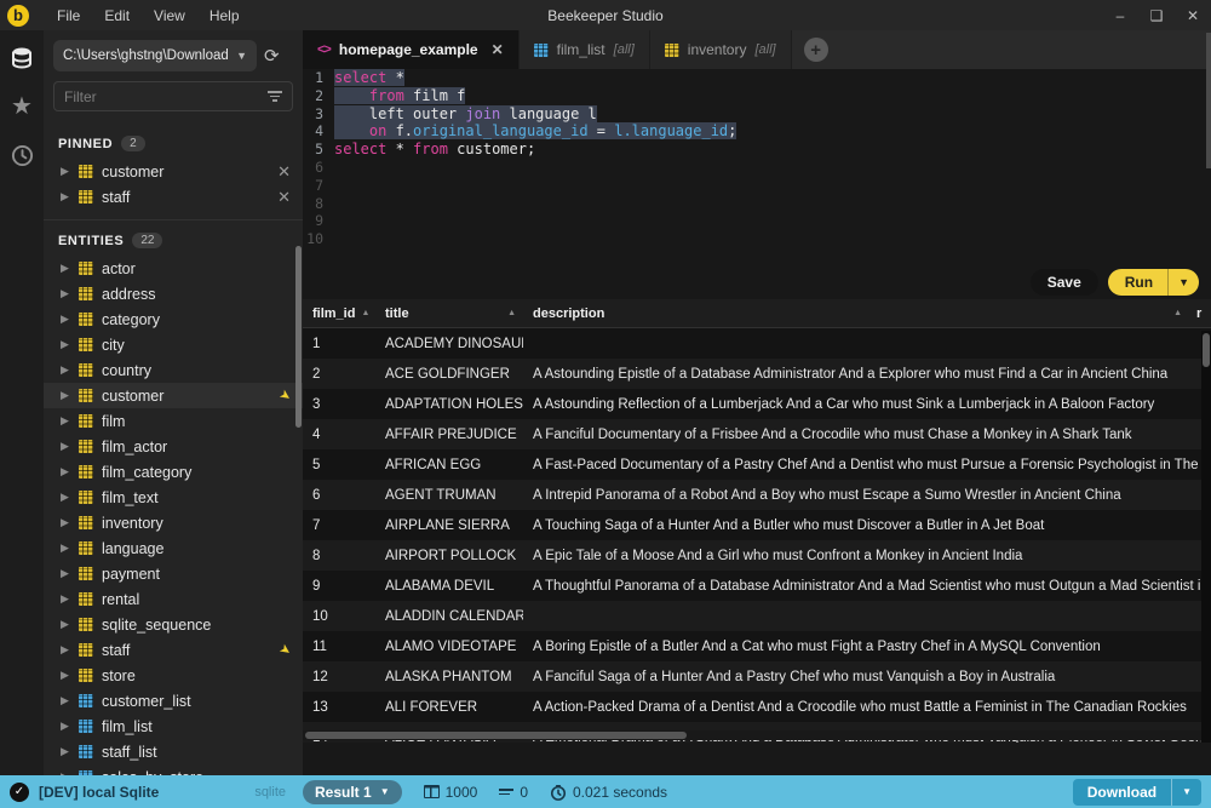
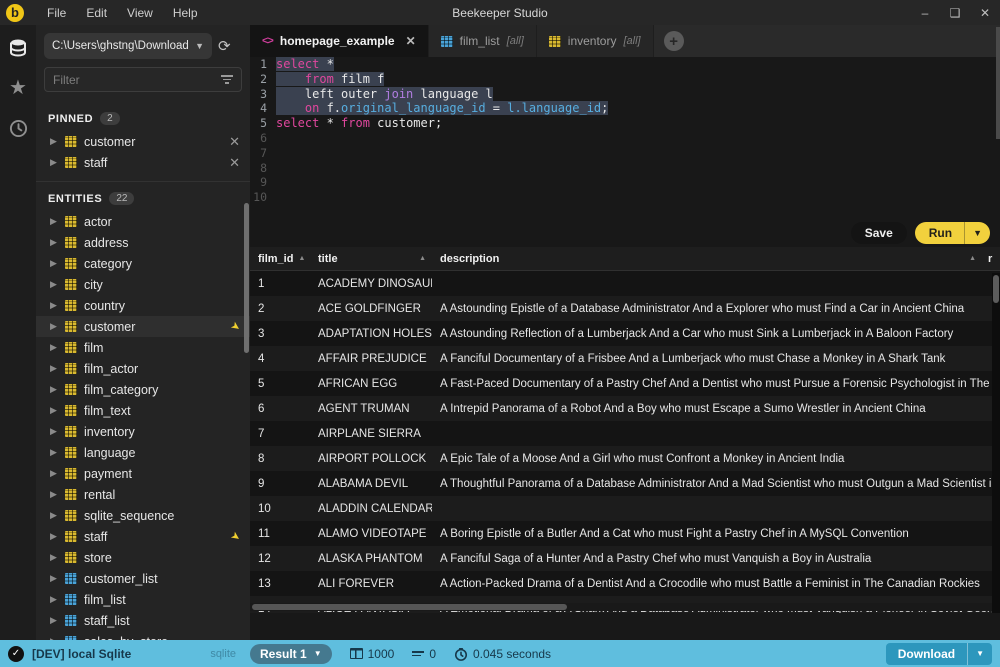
  b
  File
  Edit
  View
  Help
  Beekeeper Studio
  –
  ❑
  ✕
  ★
  C:\Users\ghstng\Download
  ▼
  ⟳
  Filter
  PINNED
  2
  ▶
  customer
  ✕
  ▶
  staff
  ✕
  ENTITIES
  22
  ▶
  actor
  ▶
  address
  ▶
  category
  ▶
  city
  ▶
  country
  ▶
  customer
  ▶
  film
  ▶
  film_actor
  ▶
  film_category
  ▶
  film_text
  ▶
  inventory
  ▶
  language
  ▶
  payment
  ▶
  rental
  ▶
  sqlite_sequence
  ▶
  staff
  ▶
  store
  ▶
  customer_list
  ▶
  film_list
  ▶
  staff_list
  <>
  homepage_example
  ✕
  film_list
  [all]
  inventory
  [all]
  +
  1
  select *
  2
  from film f
  3
  left outer join language l
  4
  on f.original_language_id = l.language_id;
  5
  select * from customer;
  6
  7
  8
  9
  10
  Save
  Run
  ▼
  film_id
  title
  description
  r
  1
  ACADEMY DINOSAU
  2
  ACE GOLDFINGER
  A Astounding Epistle of a Database Administrator And a Explorer who must Find a Car in Ancient China
  3
  ADAPTATION HOLES
  A Astounding Reflection of a Lumberjack And a Car who must Sink a Lumberjack in A Baloon Factory
  4
  AFFAIR PREJUDICE
- A Fanciful Documentary of a Frisbee And a Crocodile who must Chase a Monkey in A Shark Tank
+ A Fanciful Documentary of a Frisbee And a Lumberjack who must Chase a Monkey in A Shark Tank
  5
  AFRICAN EGG
  A Fast-Paced Documentary of a Pastry Chef And a Dentist who must Pursue a Forensic Psychologist in The
  6
  AGENT TRUMAN
  A Intrepid Panorama of a Robot And a Boy who must Escape a Sumo Wrestler in Ancient China
  7
  AIRPLANE SIERRA
- A Touching Saga of a Hunter And a Butler who must Discover a Butler in A Jet Boat
  8
  AIRPORT POLLOCK
  A Epic Tale of a Moose And a Girl who must Confront a Monkey in Ancient India
  9
  ALABAMA DEVIL
  A Thoughtful Panorama of a Database Administrator And a Mad Scientist who must Outgun a Mad Scientist i
  10
  ALADDIN CALENDAR
  11
  ALAMO VIDEOTAPE
  A Boring Epistle of a Butler And a Cat who must Fight a Pastry Chef in A MySQL Convention
  12
  ALASKA PHANTOM
  A Fanciful Saga of a Hunter And a Pastry Chef who must Vanquish a Boy in Australia
  13
  ALI FOREVER
  A Action-Packed Drama of a Dentist And a Crocodile who must Battle a Feminist in The Canadian Rockies
  ✓
  [DEV] local Sqlite
  sqlite
  Result 1
  ▼
  1000
  0
- 0.021 seconds
+ 0.045 seconds
  Download
  ▼
